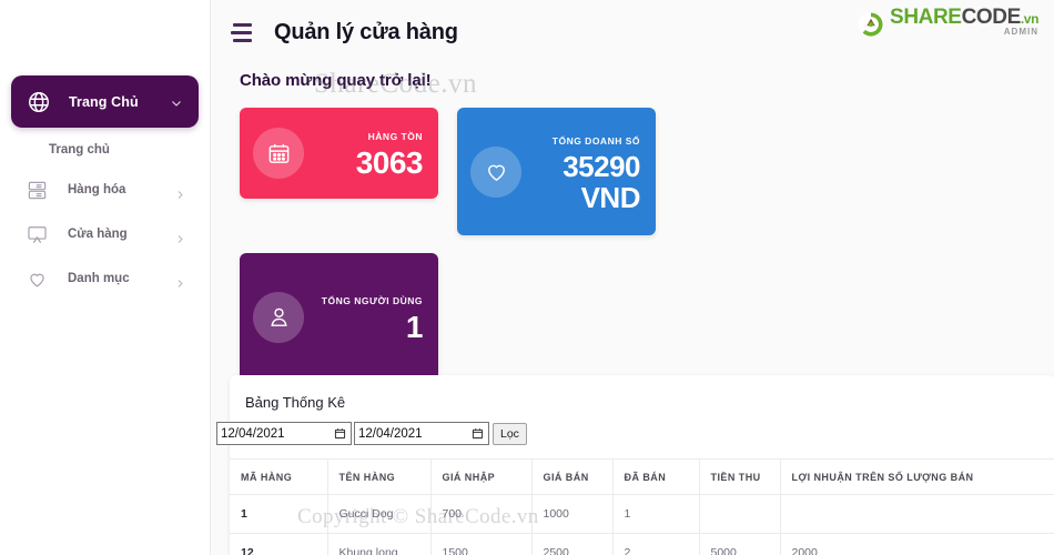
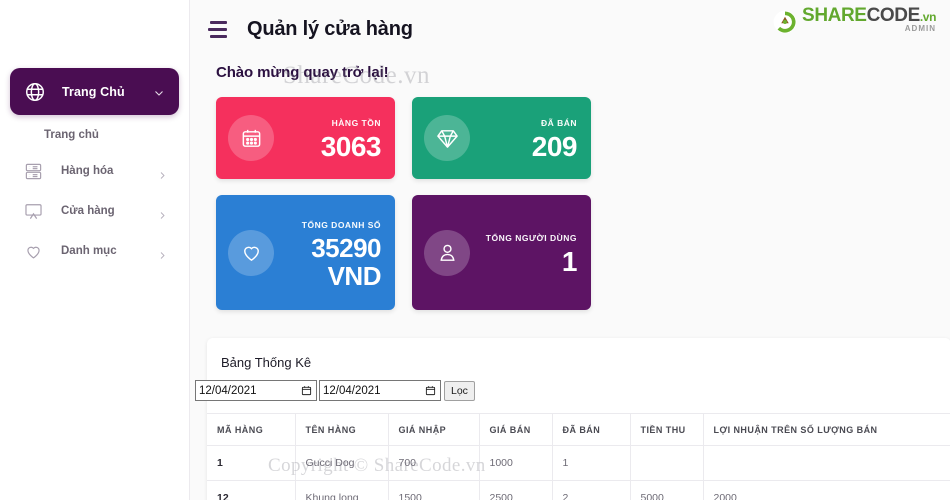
  Trang Chủ
  Trang chủ
  Hàng hóa
  Cửa hàng
  Danh mục
  Quản lý cửa hàng
  SHARECODE.vn
  ADMIN
  Chào mừng quay trở lại!
  ShareCode.vn
  HÀNG TỒN
  3063
+ ĐÃ BÁN
+ 209
  TỔNG DOANH SỐ
  35290 VND
  TỔNG NGƯỜI DÙNG
  1
  Bảng Thống Kê
  12/04/2021
  12/04/2021
  Lọc
  MÃ HÀNG	TÊN HÀNG	GIÁ NHẬP	GIÁ BÁN	ĐÃ BÁN	TIỀN THU	LỢI NHUẬN TRÊN SỐ LƯỢNG BÁN
  1	Gucci Dog	700	1000	1
  12	Khung long	1500	2500	2	5000	2000
  Copyright © ShareCode.vn
